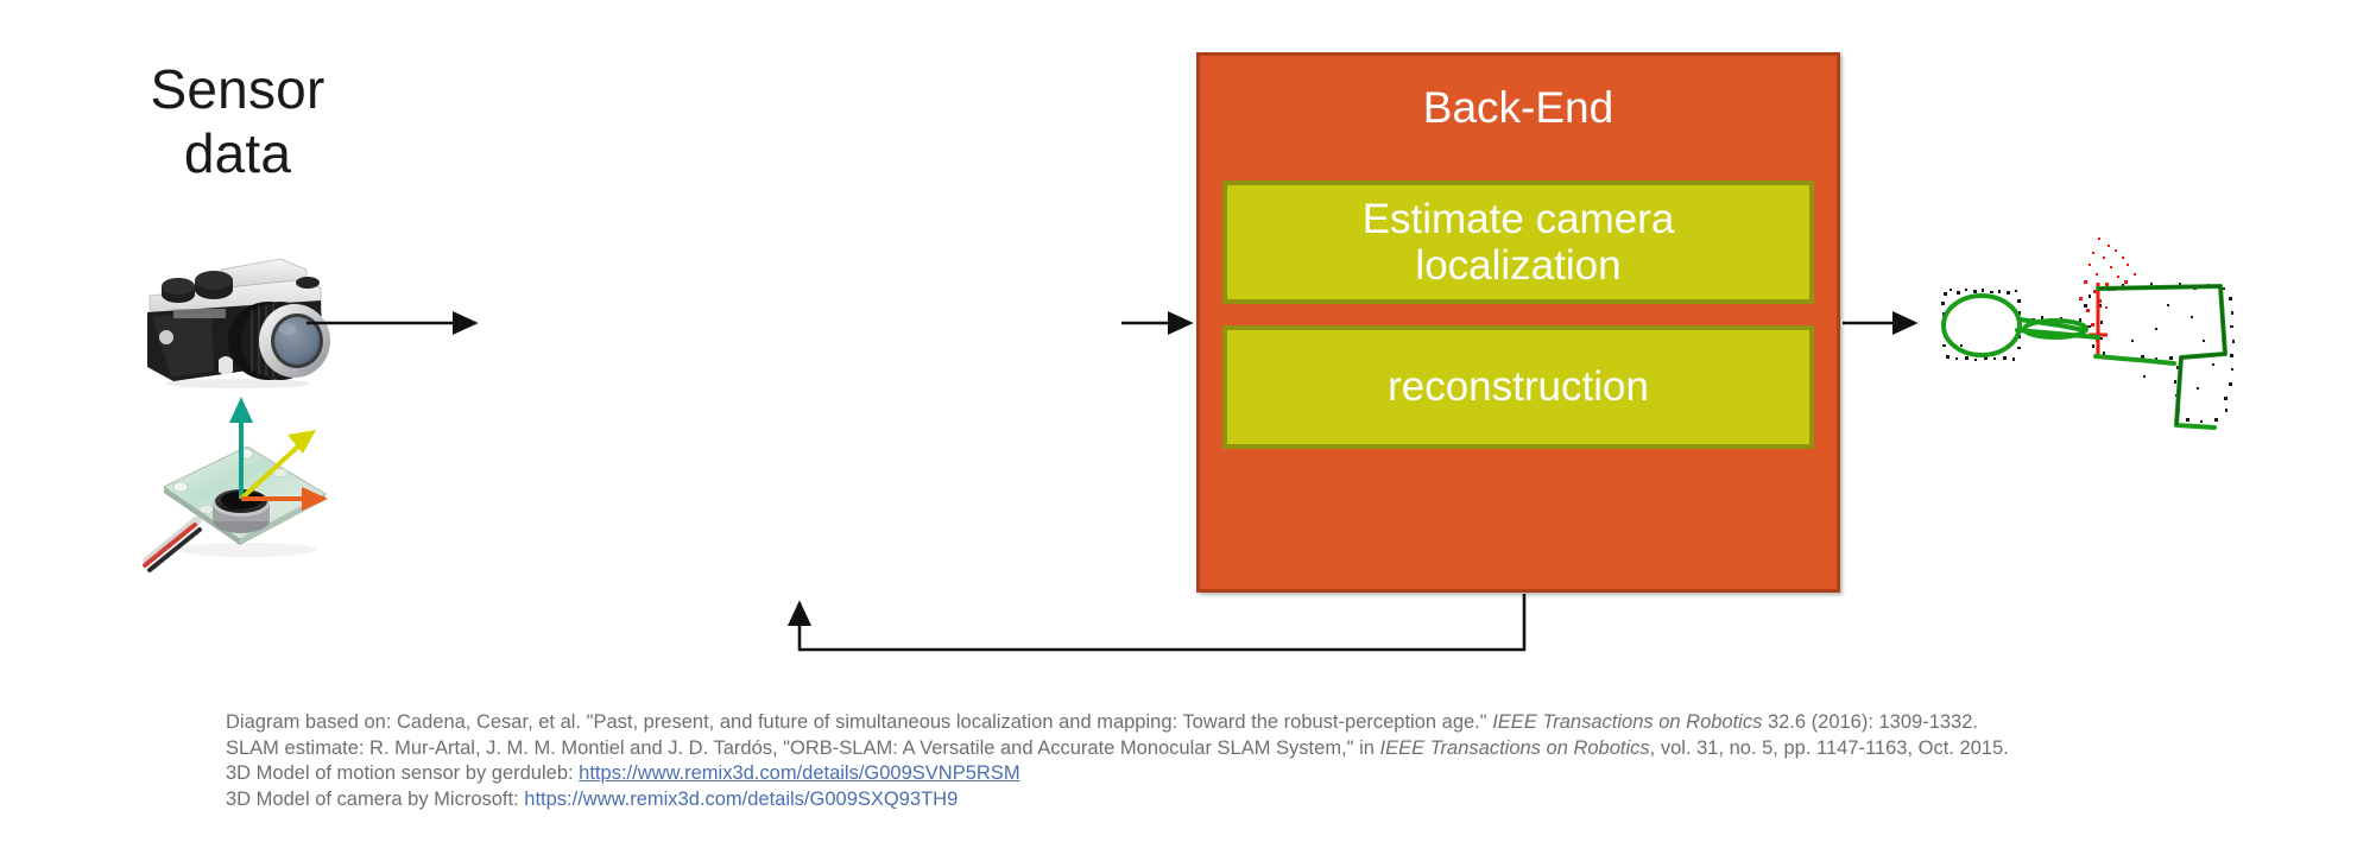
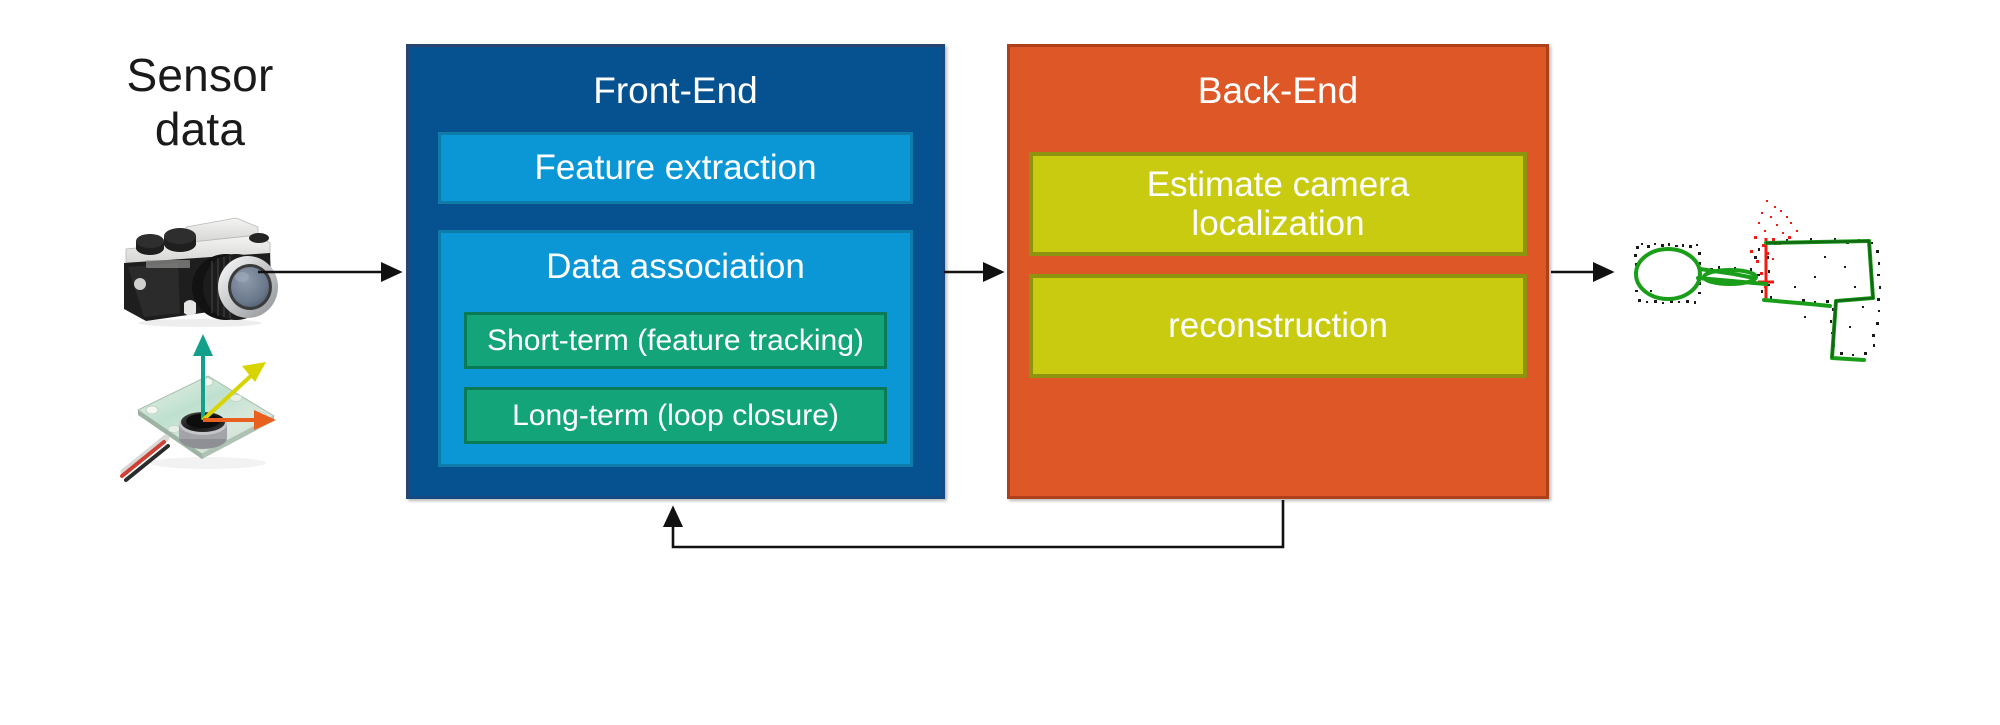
  Sensor
  data
+ Front-End
+ Feature extraction
+ Data association
+ Short-term (feature tracking)
+ Long-term (loop closure)
  Back-End
  Estimate camera
  localization
  reconstruction
- Diagram based on: Cadena, Cesar, et al. "Past, present, and future of simultaneous localization and mapping: Toward the robust-perception age." IEEE Transactions on Robotics 32.6 (2016): 1309-1332.
- SLAM estimate: R. Mur-Artal, J. M. M. Montiel and J. D. Tardós, "ORB-SLAM: A Versatile and Accurate Monocular SLAM System," in IEEE Transactions on Robotics, vol. 31, no. 5, pp. 1147-1163, Oct. 2015.
- 3D Model of motion sensor by gerduleb: https://www.remix3d.com/details/G009SVNP5RSM
- 3D Model of camera by Microsoft: https://www.remix3d.com/details/G009SXQ93TH9
